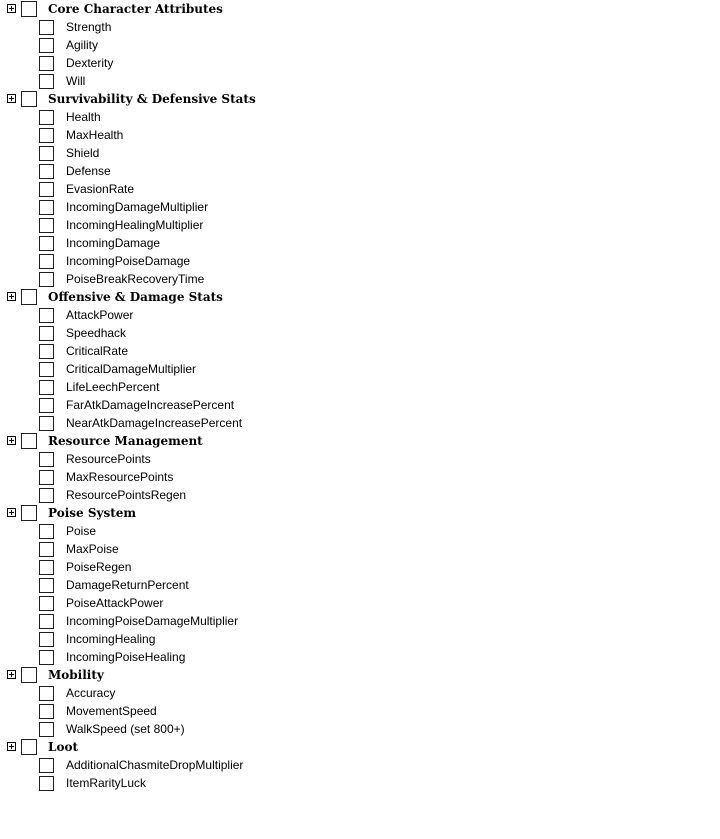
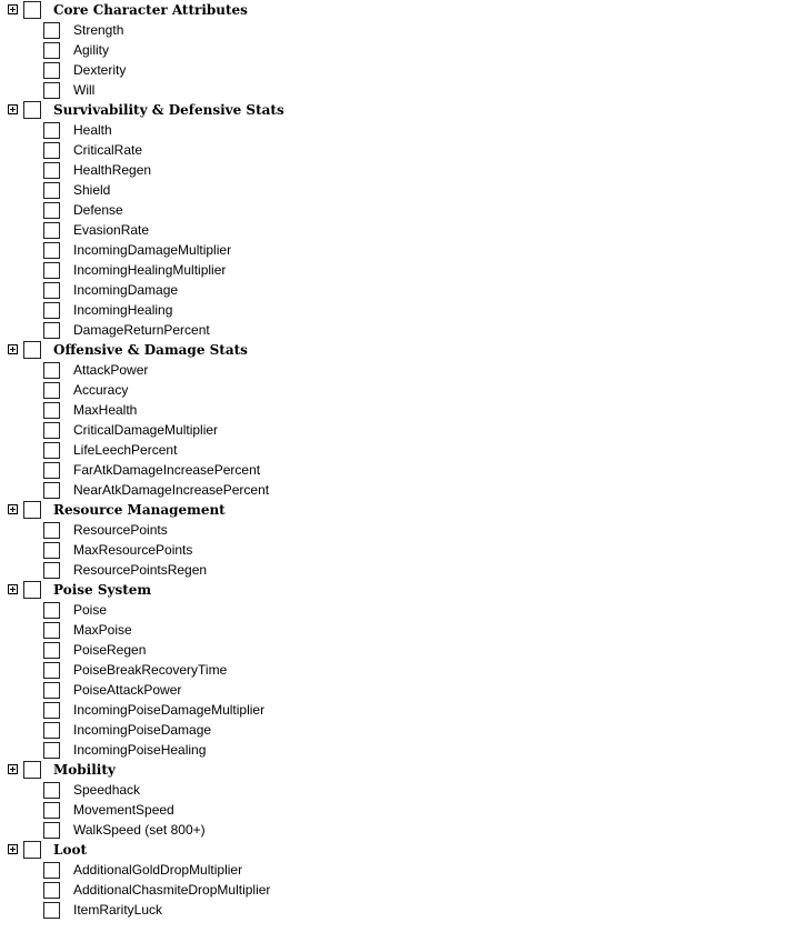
  Core Character Attributes
  Strength
  Agility
  Dexterity
  Will
  Survivability & Defensive Stats
  Health
- MaxHealth
+ CriticalRate
+ HealthRegen
  Shield
  Defense
  EvasionRate
  IncomingDamageMultiplier
  IncomingHealingMultiplier
  IncomingDamage
- IncomingPoiseDamage
+ IncomingHealing
- PoiseBreakRecoveryTime
+ DamageReturnPercent
  Offensive & Damage Stats
  AttackPower
- Speedhack
+ Accuracy
- CriticalRate
+ MaxHealth
  CriticalDamageMultiplier
  LifeLeechPercent
  FarAtkDamageIncreasePercent
  NearAtkDamageIncreasePercent
  Resource Management
  ResourcePoints
  MaxResourcePoints
  ResourcePointsRegen
  Poise System
  Poise
  MaxPoise
  PoiseRegen
- DamageReturnPercent
+ PoiseBreakRecoveryTime
  PoiseAttackPower
  IncomingPoiseDamageMultiplier
- IncomingHealing
+ IncomingPoiseDamage
  IncomingPoiseHealing
  Mobility
- Accuracy
+ Speedhack
  MovementSpeed
  WalkSpeed (set 800+)
  Loot
+ AdditionalGoldDropMultiplier
  AdditionalChasmiteDropMultiplier
  ItemRarityLuck
